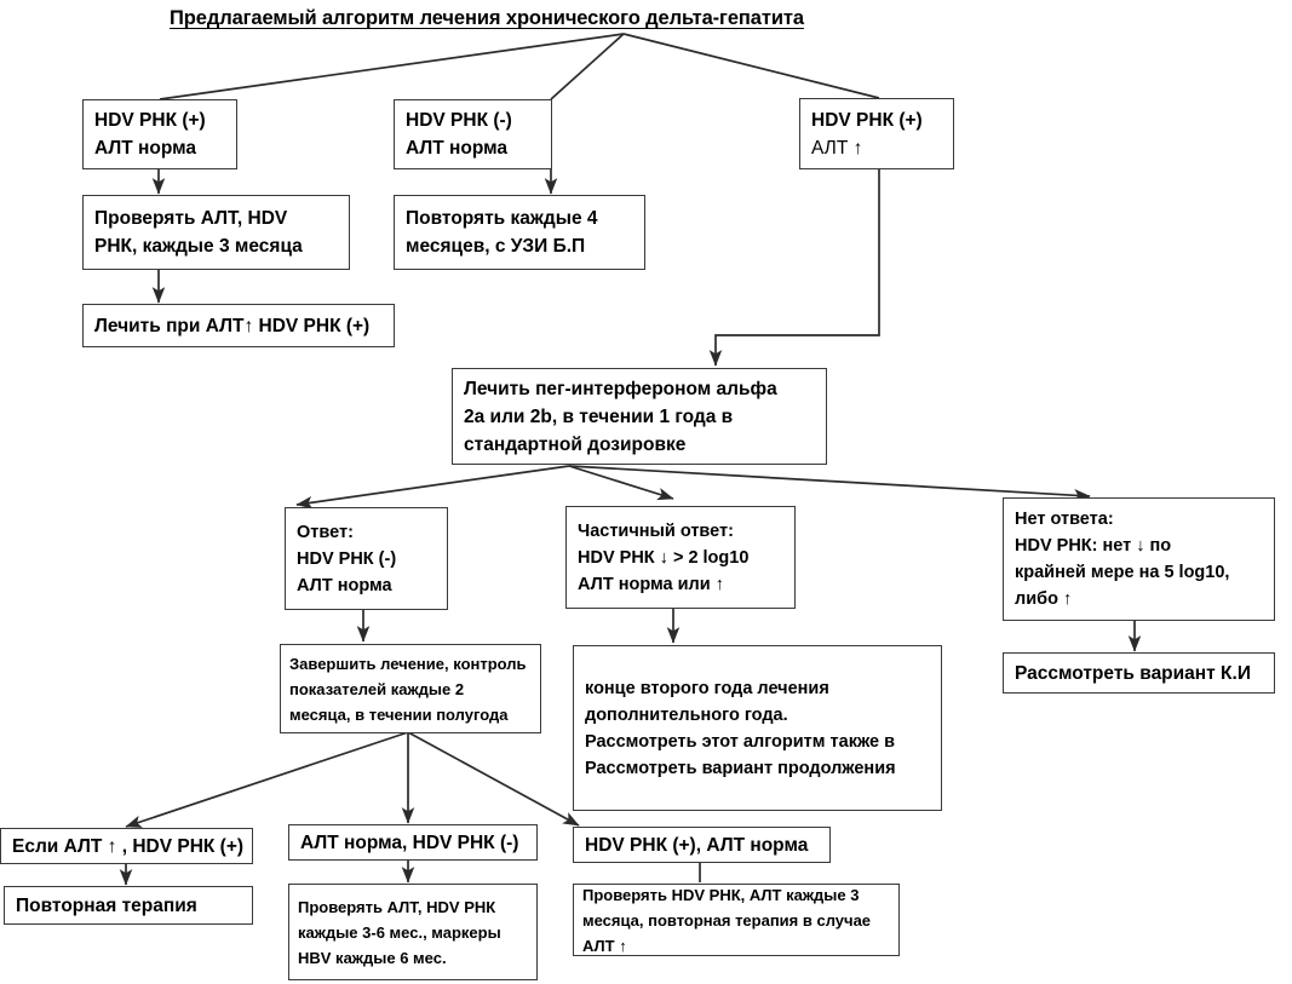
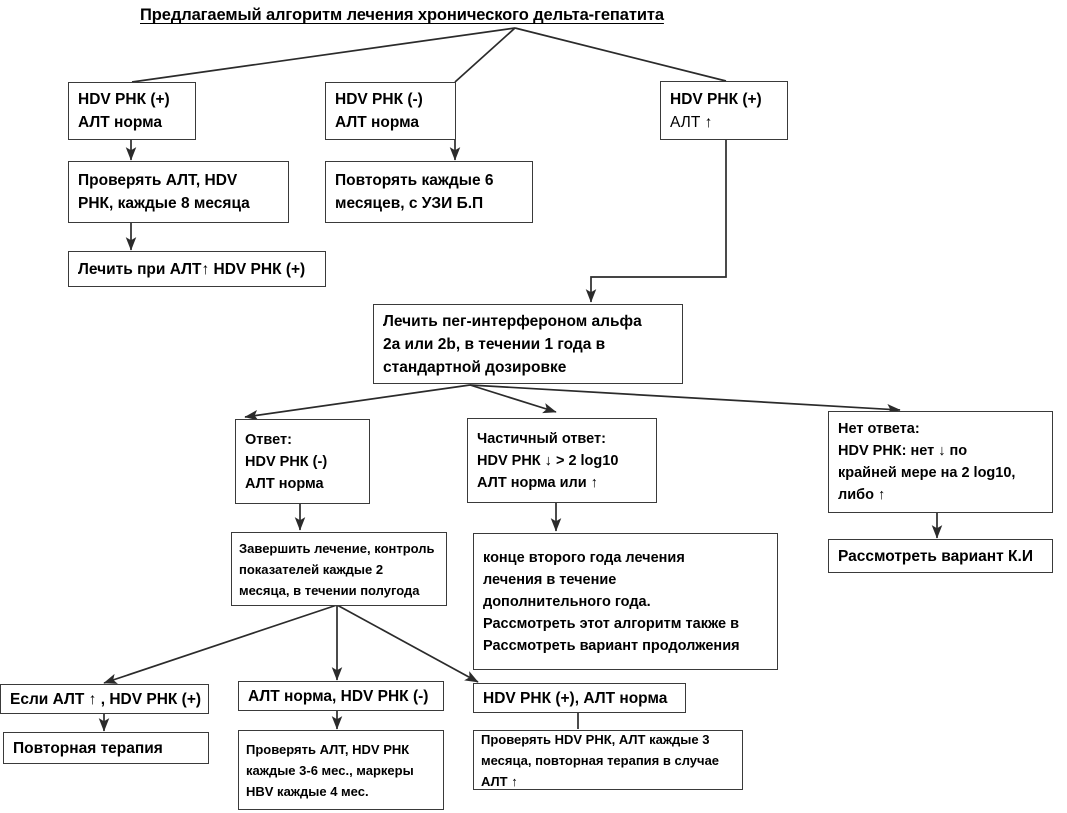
  Предлагаемый алгоритм лечения хронического дельта-гепатита
  HDV РНК (+)
  АЛТ норма
  HDV РНК (-)
  АЛТ норма
  HDV РНК (+)
  АЛТ ↑
  Проверять АЛТ, HDV
- РНК, каждые 3 месяца
+ РНК, каждые 8 месяца
- Повторять каждые 4
+ Повторять каждые 6
  месяцев, с УЗИ Б.П
  Лечить при АЛТ↑ HDV РНК (+)
  Лечить пег-интерфероном альфа
  2a или 2b, в течении 1 года в
  стандартной дозировке
  Ответ:
  HDV РНК (-)
  АЛТ норма
  Частичный ответ:
  HDV РНК ↓ > 2 log10
  АЛТ норма или ↑
  Нет ответа:
  HDV РНК: нет ↓ по
- крайней мере на 5 log10,
+ крайней мере на 2 log10,
  либо ↑
  Завершить лечение, контроль
  показателей каждые 2
  месяца, в течении полугода
  конце второго года лечения
+ лечения в течение
  дополнительного года.
  Рассмотреть этот алгоритм также в
  Рассмотреть вариант продолжения
  Рассмотреть вариант К.И
  Если АЛТ ↑ , HDV РНК (+)
  АЛТ норма, HDV РНК (-)
  HDV РНК (+), АЛТ норма
  Повторная терапия
  Проверять АЛТ, HDV РНК
  каждые 3-6 мес., маркеры
- HBV каждые 6 мес.
+ HBV каждые 4 мес.
  Проверять HDV РНК, АЛТ каждые 3
  месяца, повторная терапия в случае
  АЛТ ↑
